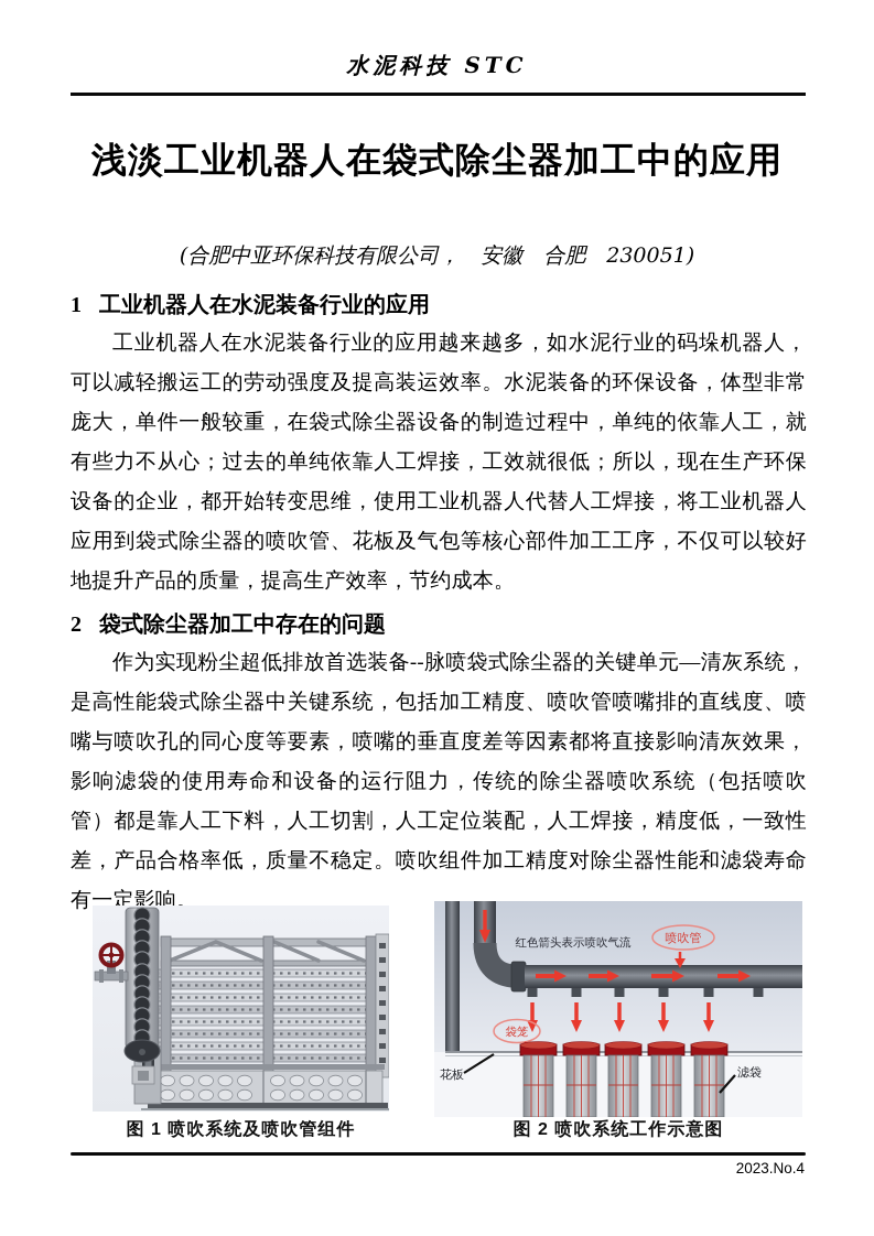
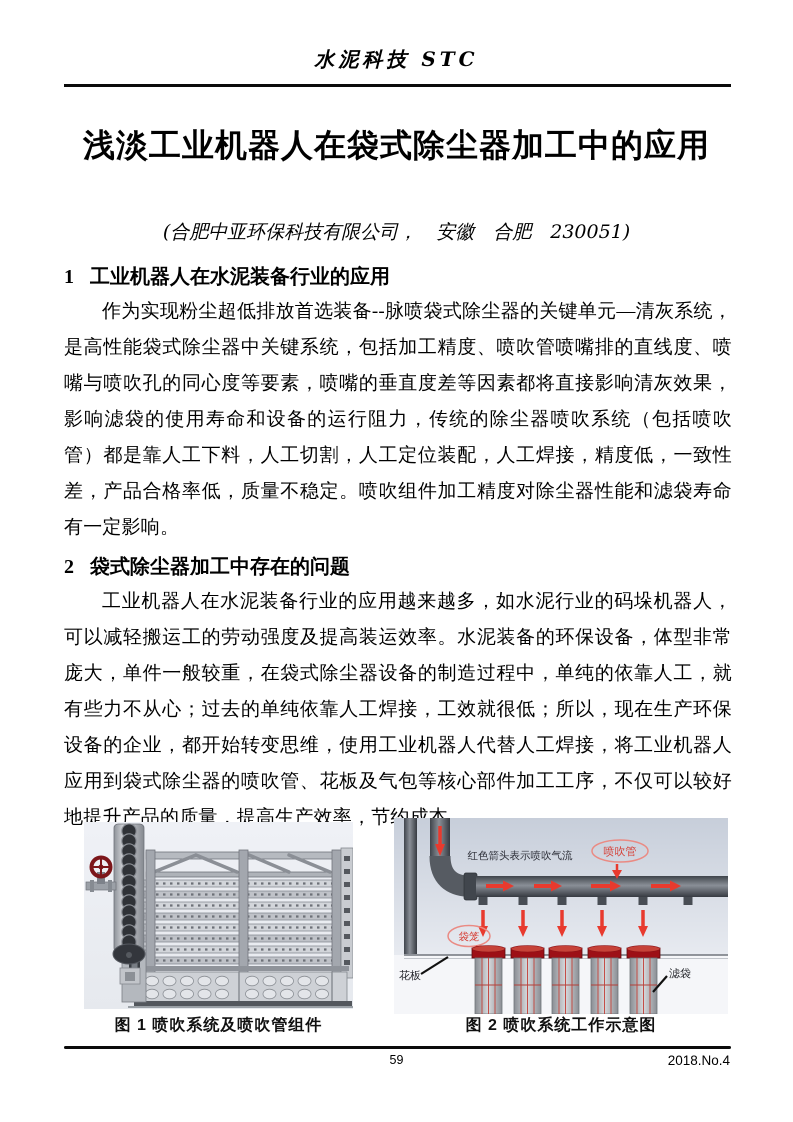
  水泥科技 STC
  浅淡工业机器人在袋式除尘器加工中的应用
  (合肥中亚环保科技有限公司， 安徽 合肥 230051)
  1 工业机器人在水泥装备行业的应用
- 工业机器人在水泥装备行业的应用越来越多，如水泥行业的码垛机器人，可以减轻搬运工的劳动强度及提高装运效率。水泥装备的环保设备，体型非常庞大，单件一般较重，在袋式除尘器设备的制造过程中，单纯的依靠人工，就有些力不从心；过去的单纯依靠人工焊接，工效就很低；所以，现在生产环保设备的企业，都开始转变思维，使用工业机器人代替人工焊接，将工业机器人应用到袋式除尘器的喷吹管、花板及气包等核心部件加工工序，不仅可以较好地提升产品的质量，提高生产效率，节约成本。
+ 作为实现粉尘超低排放首选装备--脉喷袋式除尘器的关键单元—清灰系统，是高性能袋式除尘器中关键系统，包括加工精度、喷吹管喷嘴排的直线度、喷嘴与喷吹孔的同心度等要素，喷嘴的垂直度差等因素都将直接影响清灰效果，影响滤袋的使用寿命和设备的运行阻力，传统的除尘器喷吹系统（包括喷吹管）都是靠人工下料，人工切割，人工定位装配，人工焊接，精度低，一致性差，产品合格率低，质量不稳定。喷吹组件加工精度对除尘器性能和滤袋寿命有一定影响。
  2 袋式除尘器加工中存在的问题
- 作为实现粉尘超低排放首选装备--脉喷袋式除尘器的关键单元—清灰系统，是高性能袋式除尘器中关键系统，包括加工精度、喷吹管喷嘴排的直线度、喷嘴与喷吹孔的同心度等要素，喷嘴的垂直度差等因素都将直接影响清灰效果，影响滤袋的使用寿命和设备的运行阻力，传统的除尘器喷吹系统（包括喷吹管）都是靠人工下料，人工切割，人工定位装配，人工焊接，精度低，一致性差，产品合格率低，质量不稳定。喷吹组件加工精度对除尘器性能和滤袋寿命有一定影响。
+ 工业机器人在水泥装备行业的应用越来越多，如水泥行业的码垛机器人，可以减轻搬运工的劳动强度及提高装运效率。水泥装备的环保设备，体型非常庞大，单件一般较重，在袋式除尘器设备的制造过程中，单纯的依靠人工，就有些力不从心；过去的单纯依靠人工焊接，工效就很低；所以，现在生产环保设备的企业，都开始转变思维，使用工业机器人代替人工焊接，将工业机器人应用到袋式除尘器的喷吹管、花板及气包等核心部件加工工序，不仅可以较好地提升产品的质量，提高生产效率，节约成本。
  红色箭头表示喷吹气流
  喷吹管
  袋笼
  花板
  滤袋
  图 1 喷吹系统及喷吹管组件
  图 2 喷吹系统工作示意图
+ 59
- 2023.No.4
+ 2018.No.4
